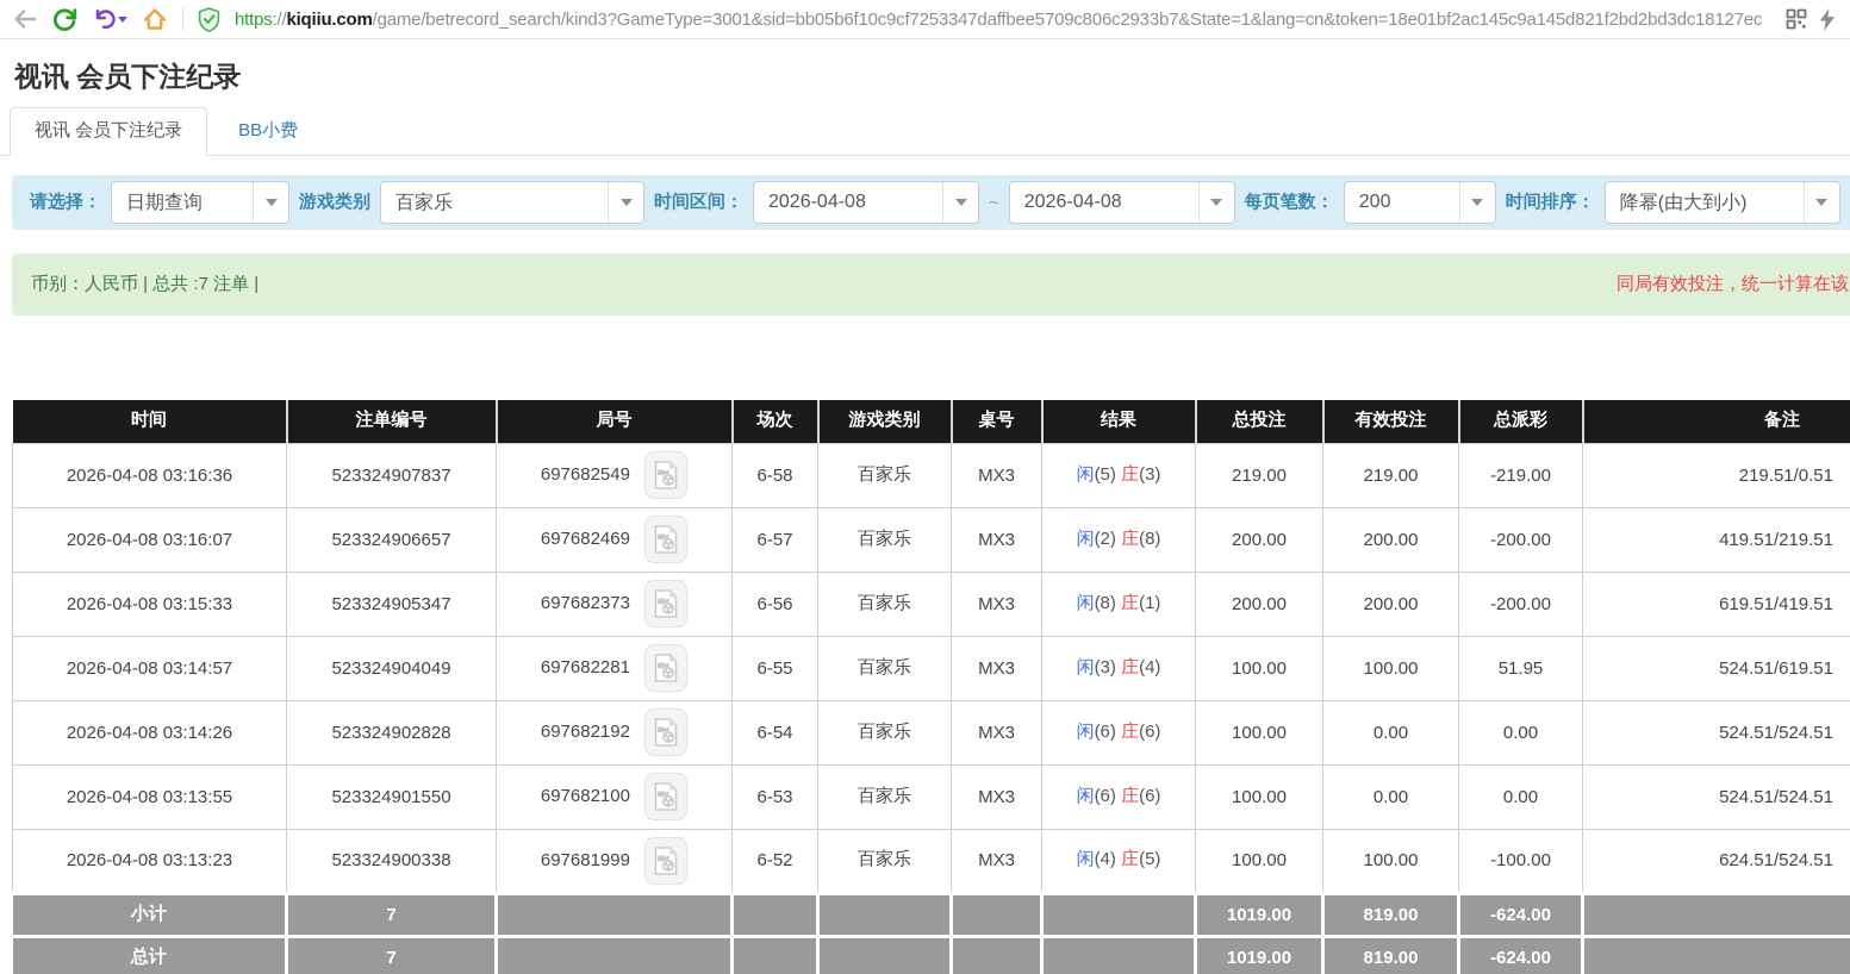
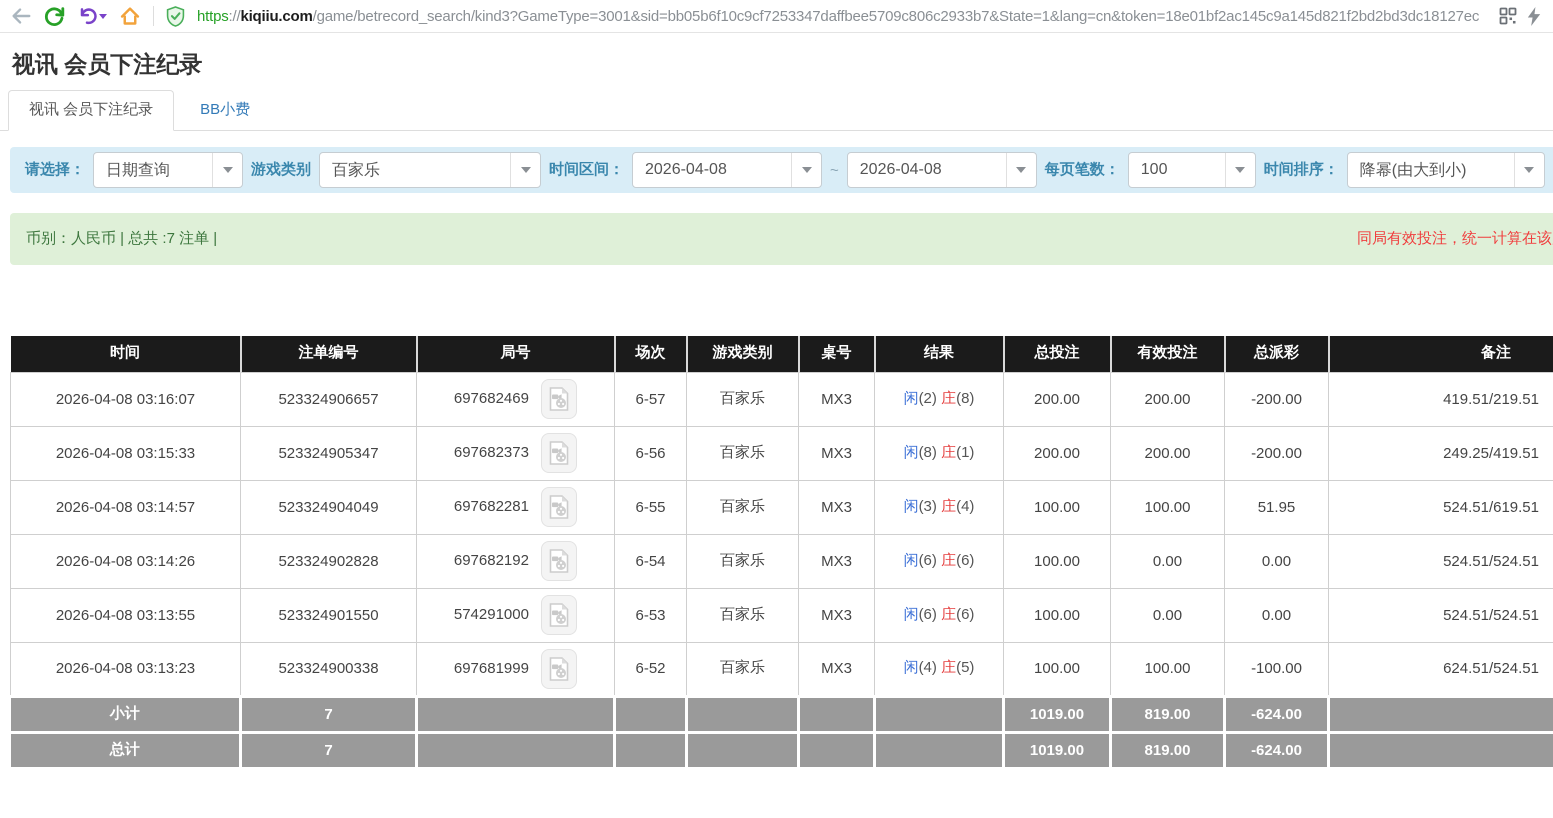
  https://kiqiiu.com/game/betrecord_search/kind3?GameType=3001&sid=bb05b6f10c9cf7253347daffbee5709c806c2933b7&State=1&lang=cn&token=18e01bf2ac145c9a145d821f2bd2bd3dc18127ec
  视讯 会员下注纪录
  视讯 会员下注纪录
  BB小费
  请选择：
  日期查询
  游戏类别
  百家乐
  时间区间：
  2026-04-08
  ~
  2026-04-08
  每页笔数：
- 200
+ 100
  时间排序：
  降幂(由大到小)
  币别：人民币 | 总共 :7 注单 |
  同局有效投注，统一计算在该
  时间	注单编号	局号	场次	游戏类别	桌号	结果	总投注	有效投注	总派彩	备注
- 2026-04-08 03:16:36	523324907837	697682549	6-58	百家乐	MX3	闲(5) 庄(3)	219.00	219.00	-219.00	219.51/0.51
  2026-04-08 03:16:07	523324906657	697682469	6-57	百家乐	MX3	闲(2) 庄(8)	200.00	200.00	-200.00	419.51/219.51
- 2026-04-08 03:15:33	523324905347	697682373	6-56	百家乐	MX3	闲(8) 庄(1)	200.00	200.00	-200.00	619.51/419.51
+ 2026-04-08 03:15:33	523324905347	697682373	6-56	百家乐	MX3	闲(8) 庄(1)	200.00	200.00	-200.00	249.25/419.51
  2026-04-08 03:14:57	523324904049	697682281	6-55	百家乐	MX3	闲(3) 庄(4)	100.00	100.00	51.95	524.51/619.51
  2026-04-08 03:14:26	523324902828	697682192	6-54	百家乐	MX3	闲(6) 庄(6)	100.00	0.00	0.00	524.51/524.51
- 2026-04-08 03:13:55	523324901550	697682100	6-53	百家乐	MX3	闲(6) 庄(6)	100.00	0.00	0.00	524.51/524.51
+ 2026-04-08 03:13:55	523324901550	574291000	6-53	百家乐	MX3	闲(6) 庄(6)	100.00	0.00	0.00	524.51/524.51
  2026-04-08 03:13:23	523324900338	697681999	6-52	百家乐	MX3	闲(4) 庄(5)	100.00	100.00	-100.00	624.51/524.51
  小计	7						1019.00	819.00	-624.00
  总计	7						1019.00	819.00	-624.00
